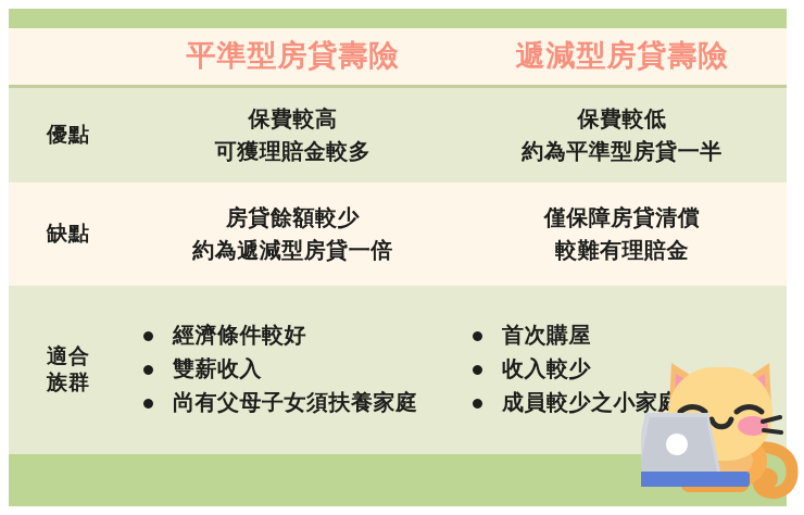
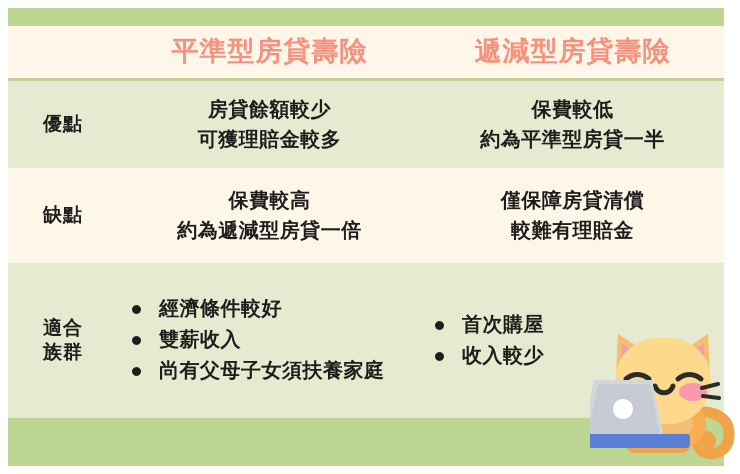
  平準型房貸壽險
  遞減型房貸壽險
  優點
- 保費較高
+ 房貸餘額較少
  可獲理賠金較多
  保費較低
  約為平準型房貸一半
  缺點
- 房貸餘額較少
+ 保費較高
  約為遞減型房貸一倍
  僅保障房貸清償
  較難有理賠金
  適合
  族群
  經濟條件較好
  雙薪收入
  尚有父母子女須扶養家庭
  首次購屋
  收入較少
- 成員較少之小家庭
